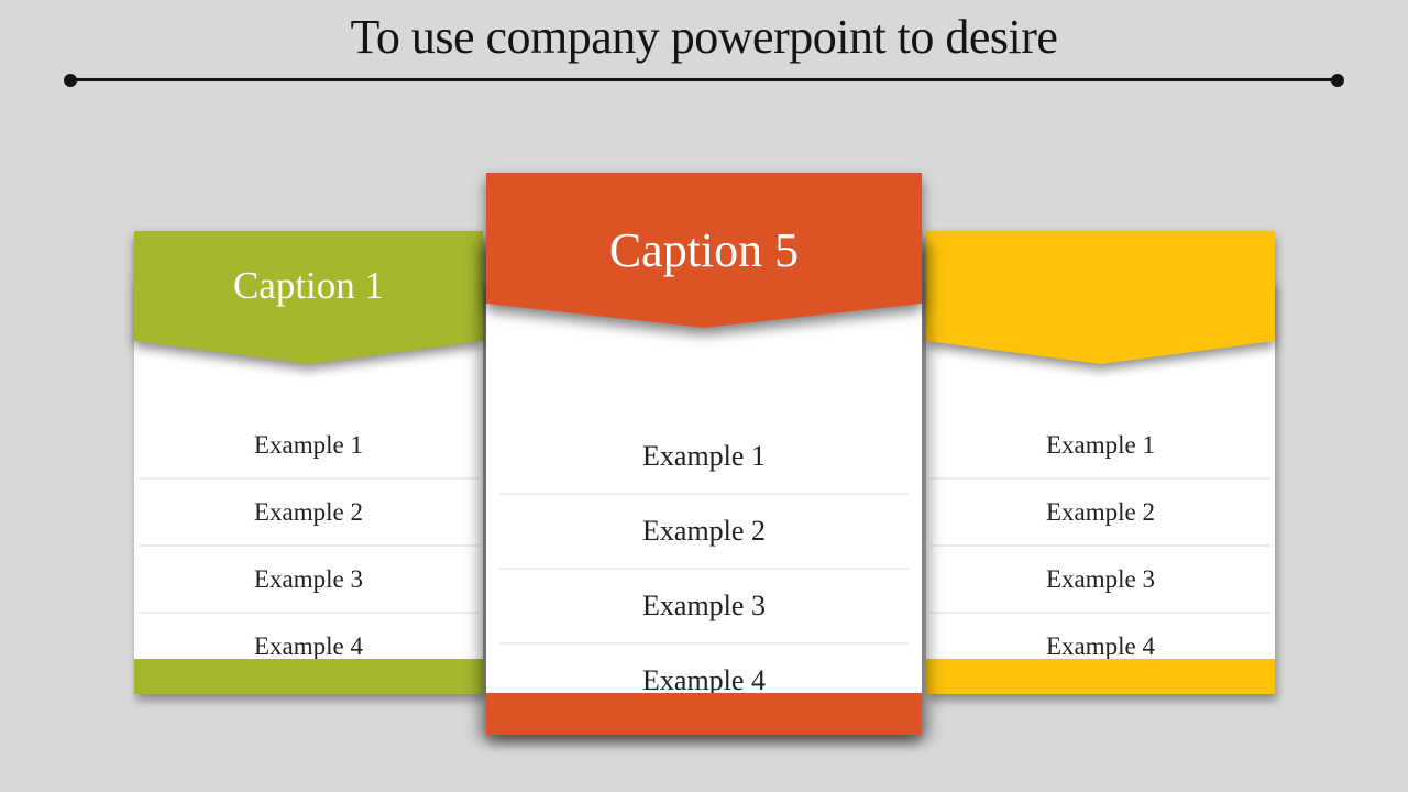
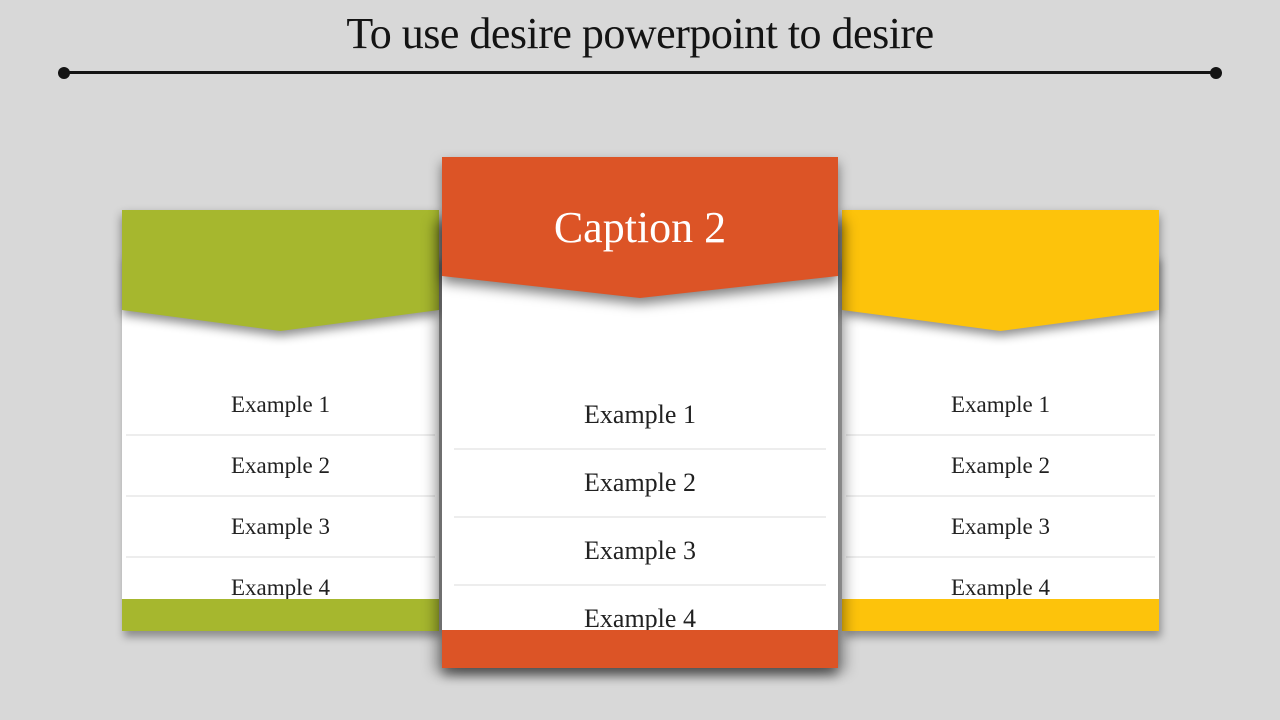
- To use company powerpoint to desire
+ To use desire powerpoint to desire
  Example 1
  Example 2
  Example 3
  Example 4
- Caption 1
  Example 1
  Example 2
  Example 3
  Example 4
  Example 1
  Example 2
  Example 3
  Example 4
- Caption 5
+ Caption 2
